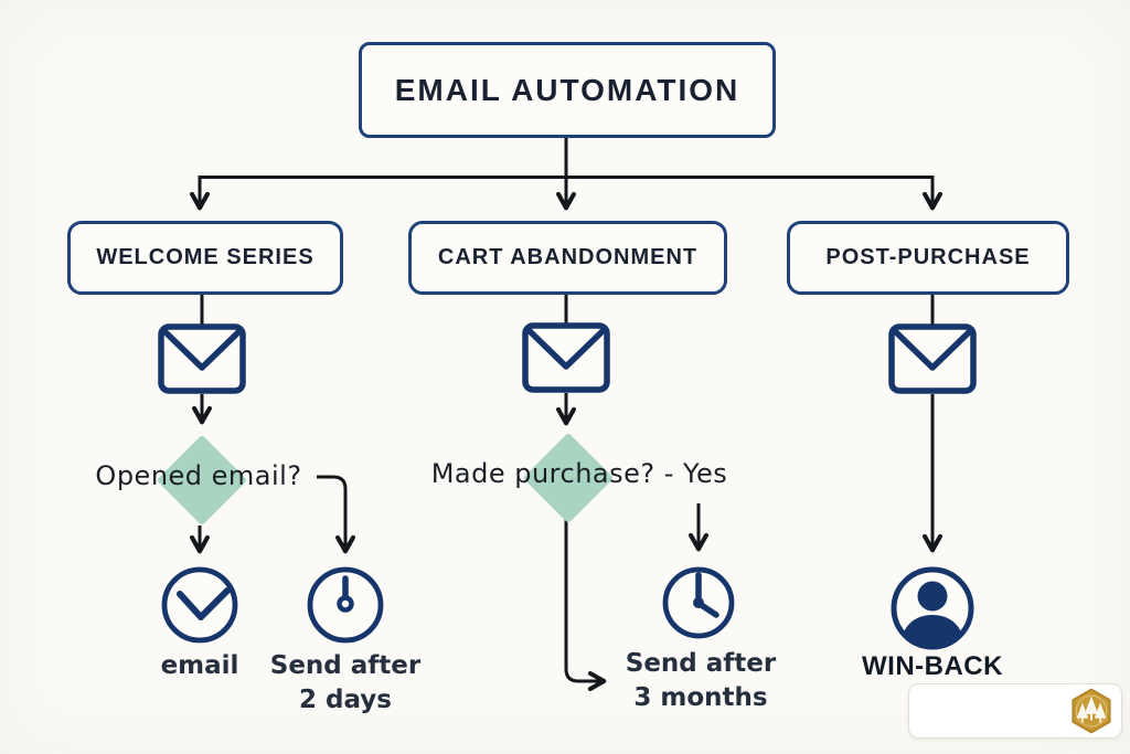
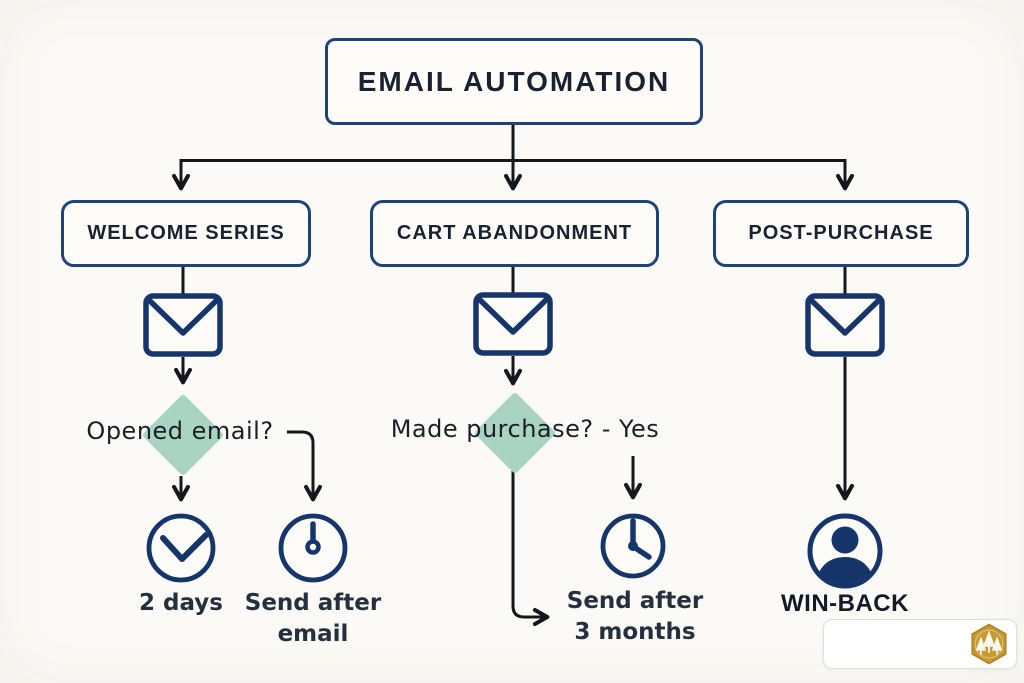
  EMAIL AUTOMATION
  WELCOME SERIES
  CART ABANDONMENT
  POST-PURCHASE
  Opened email?
  Made purchase? - Yes
- email
+ 2 days
  Send after
- 2 days
+ email
  Send after
  3 months
  WIN-BACK
